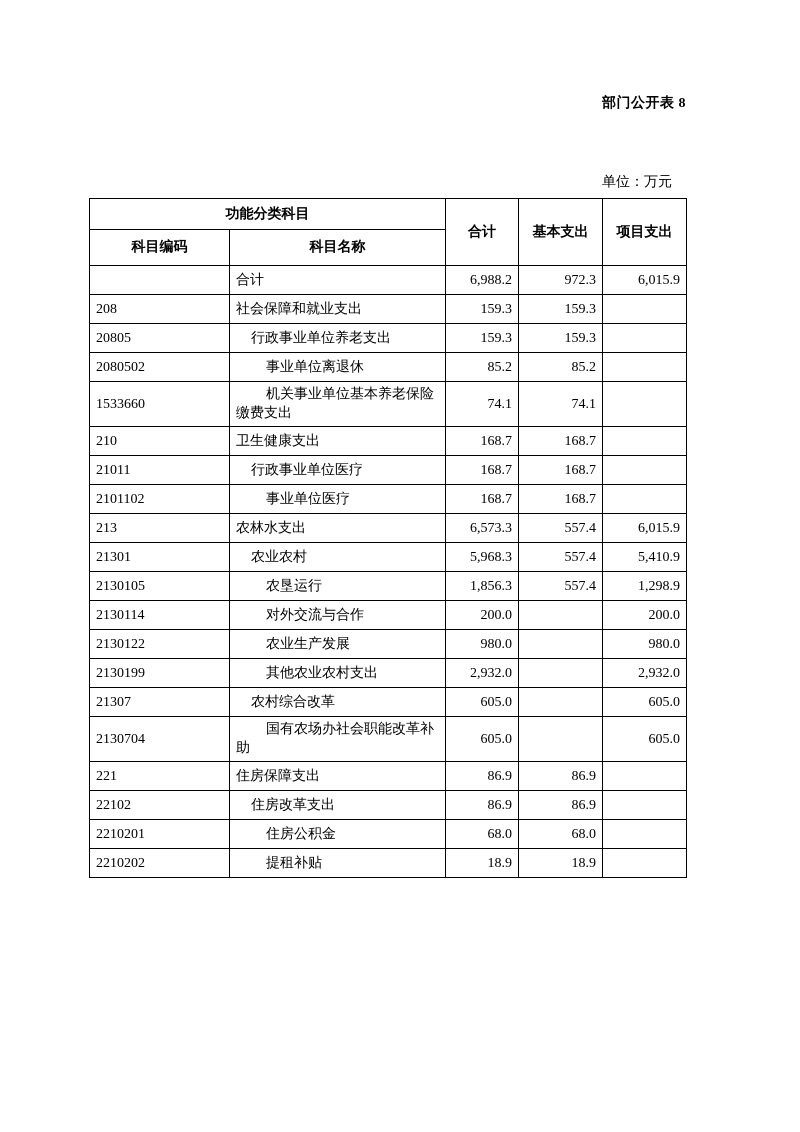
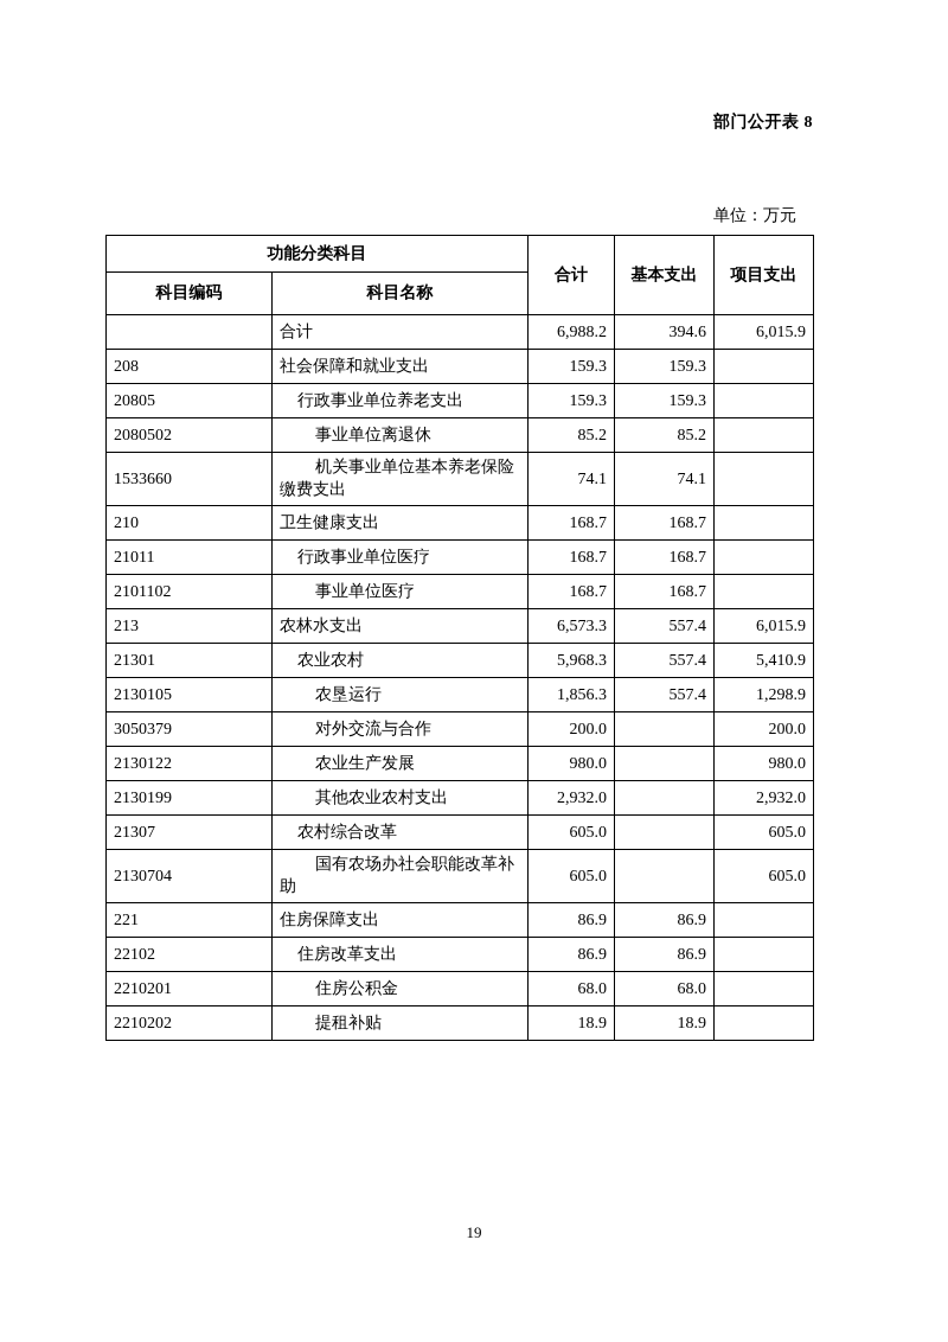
  部门公开表 8
  单位：万元
  功能分类科目	合计	基本支出	项目支出
  科目编码	科目名称
- 	合计	6,988.2	972.3	6,015.9
+ 	合计	6,988.2	394.6	6,015.9
  208	社会保障和就业支出	159.3	159.3
  20805	行政事业单位养老支出	159.3	159.3
  2080502	事业单位离退休	85.2	85.2
  1533660	机关事业单位基本养老保险缴费支出	74.1	74.1
  210	卫生健康支出	168.7	168.7
  21011	行政事业单位医疗	168.7	168.7
  2101102	事业单位医疗	168.7	168.7
  213	农林水支出	6,573.3	557.4	6,015.9
  21301	农业农村	5,968.3	557.4	5,410.9
  2130105	农垦运行	1,856.3	557.4	1,298.9
- 2130114	对外交流与合作	200.0		200.0
+ 3050379	对外交流与合作	200.0		200.0
  2130122	农业生产发展	980.0		980.0
  2130199	其他农业农村支出	2,932.0		2,932.0
  21307	农村综合改革	605.0		605.0
  2130704	国有农场办社会职能改革补助	605.0		605.0
  221	住房保障支出	86.9	86.9
  22102	住房改革支出	86.9	86.9
  2210201	住房公积金	68.0	68.0
  2210202	提租补贴	18.9	18.9
+ 19
